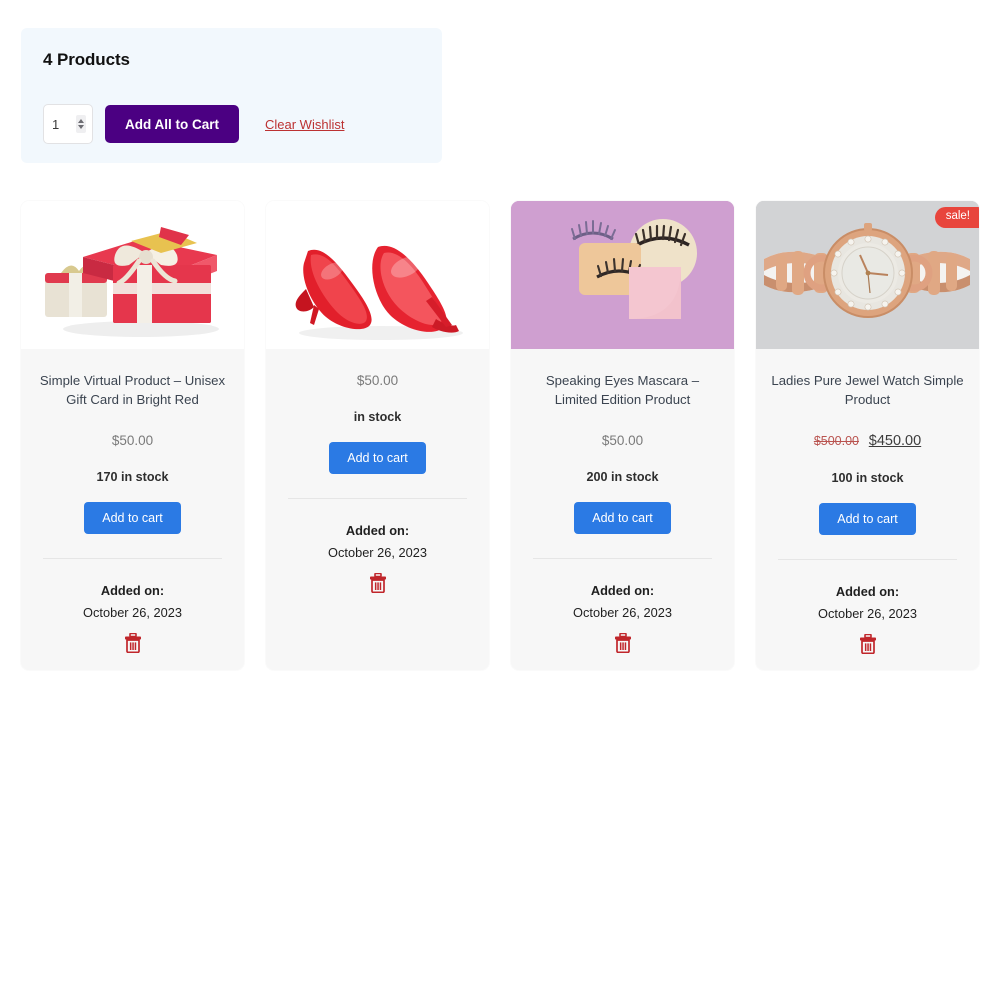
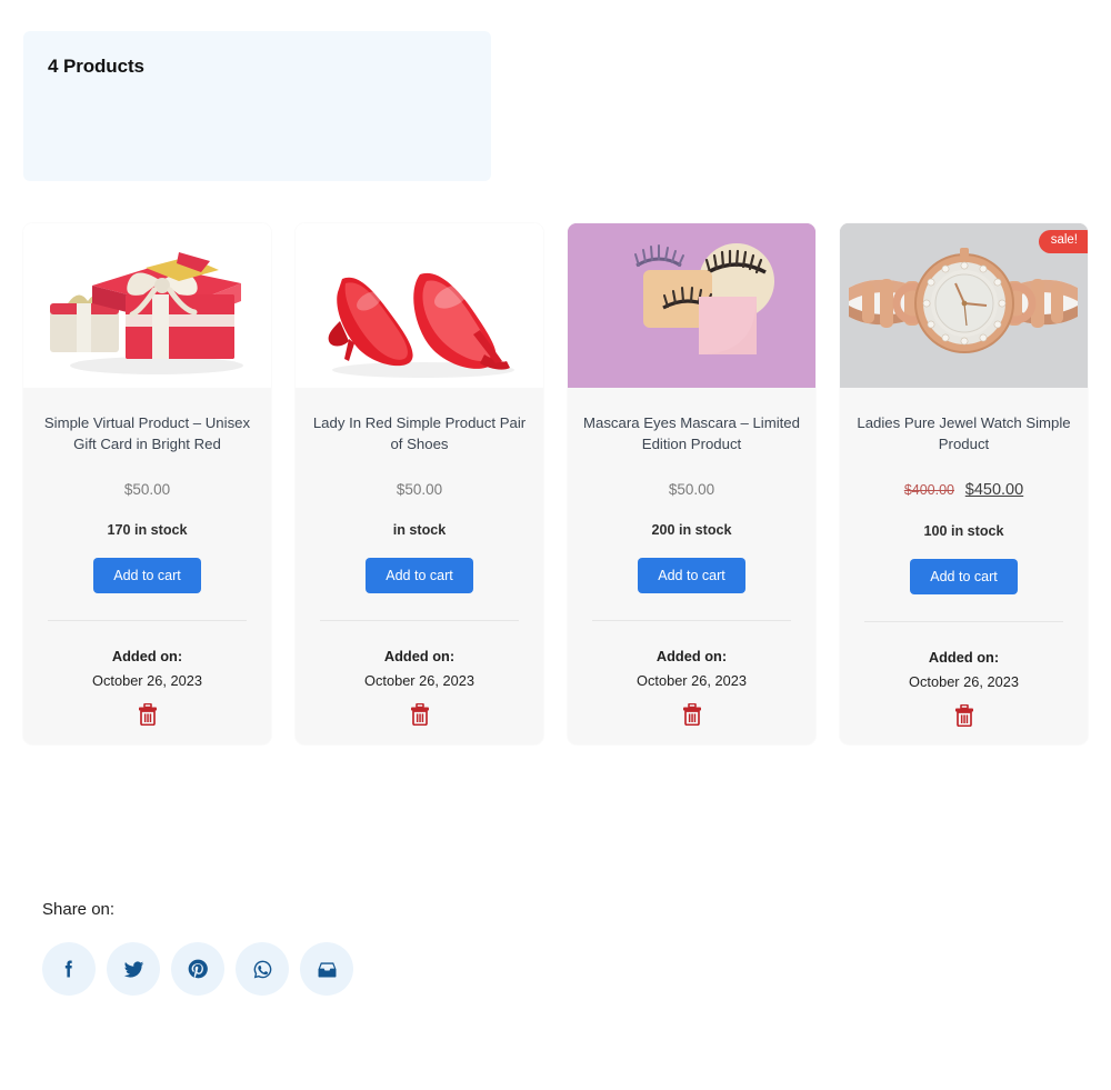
  4 Products
- 1
- Add All to Cart
- Clear Wishlist
  Simple Virtual Product – Unisex Gift Card in Bright Red
  $50.00
  170 in stock
  Add to cart
  Added on:
  October 26, 2023
+ Lady In Red Simple Product Pair of Shoes
  $50.00
  in stock
  Add to cart
  Added on:
  October 26, 2023
- Speaking Eyes Mascara – Limited Edition Product
+ Mascara Eyes Mascara – Limited Edition Product
  $50.00
  200 in stock
  Add to cart
  Added on:
  October 26, 2023
  sale!
  Ladies Pure Jewel Watch Simple Product
- $500.00 $450.00
+ $400.00 $450.00
  100 in stock
  Add to cart
  Added on:
  October 26, 2023
+ Share on:
